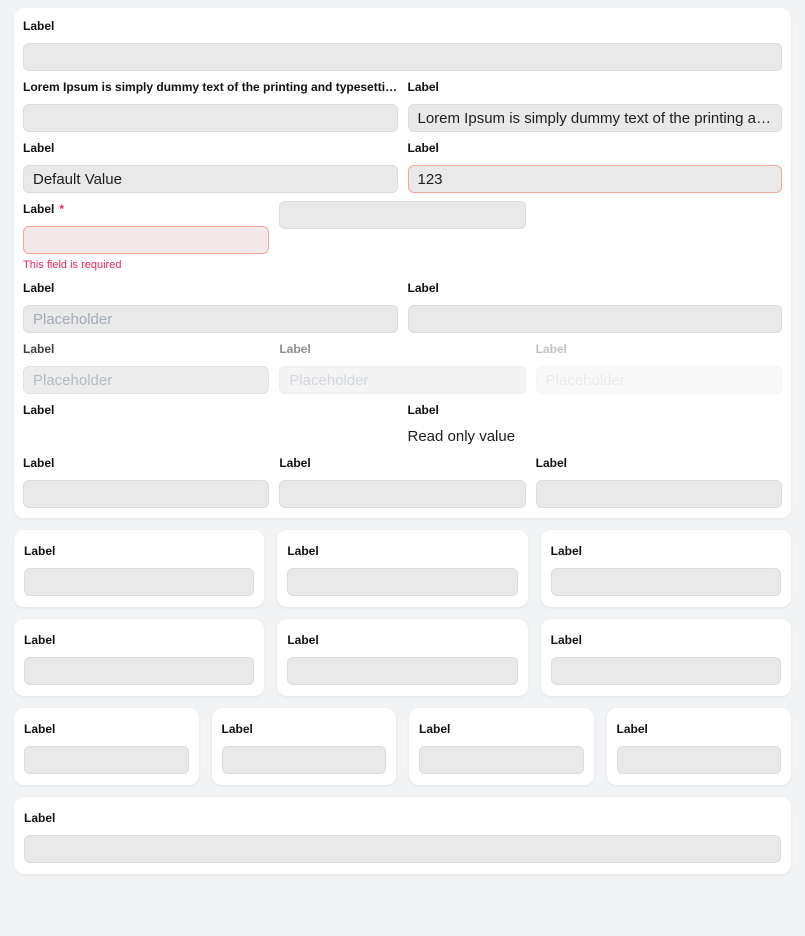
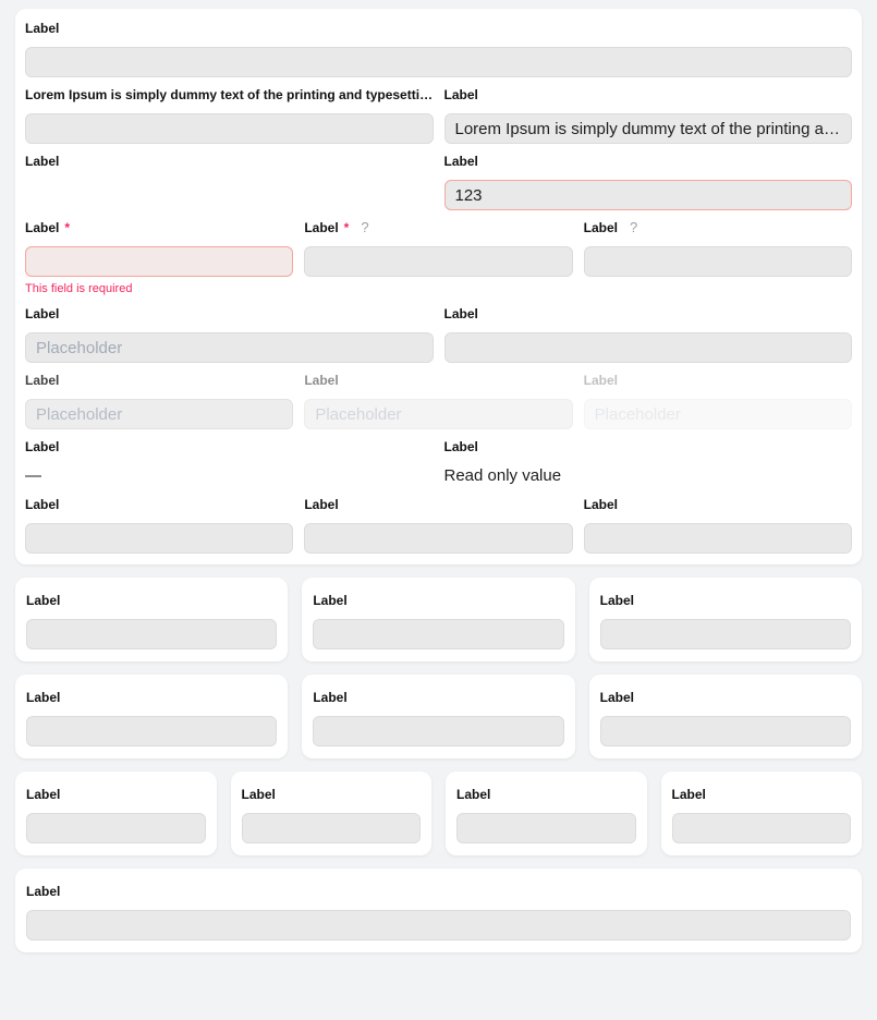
  Label
  Lorem Ipsum is simply dummy text of the printing and typesetting
  Label
  Label
- Default Value
  Label
  123
  Label *
  This field is required
+ Label * ?
+ Label ?
  Label
  Placeholder
  Label
  Label
  Placeholder
  Label
  Placeholder
  Label
  Label
+ —
  Label
  Read only value
  Label
  Label
  Label
  Label
  Label
  Label
  Label
  Label
  Label
  Label
  Label
  Label
  Label
  Label
